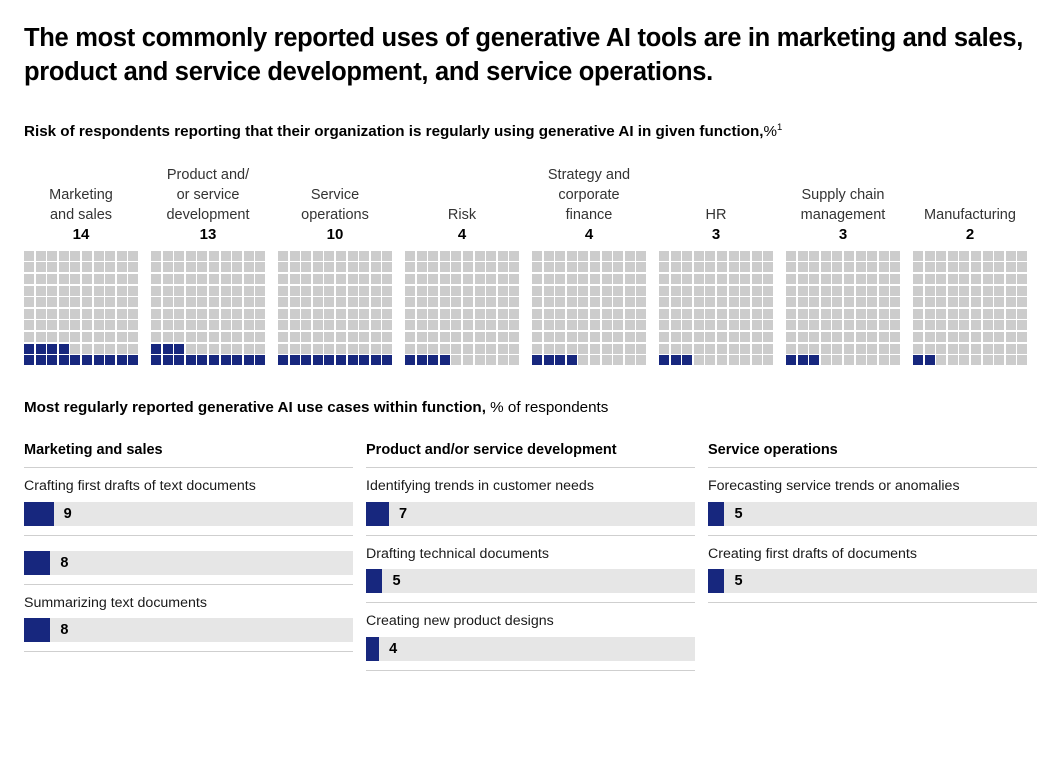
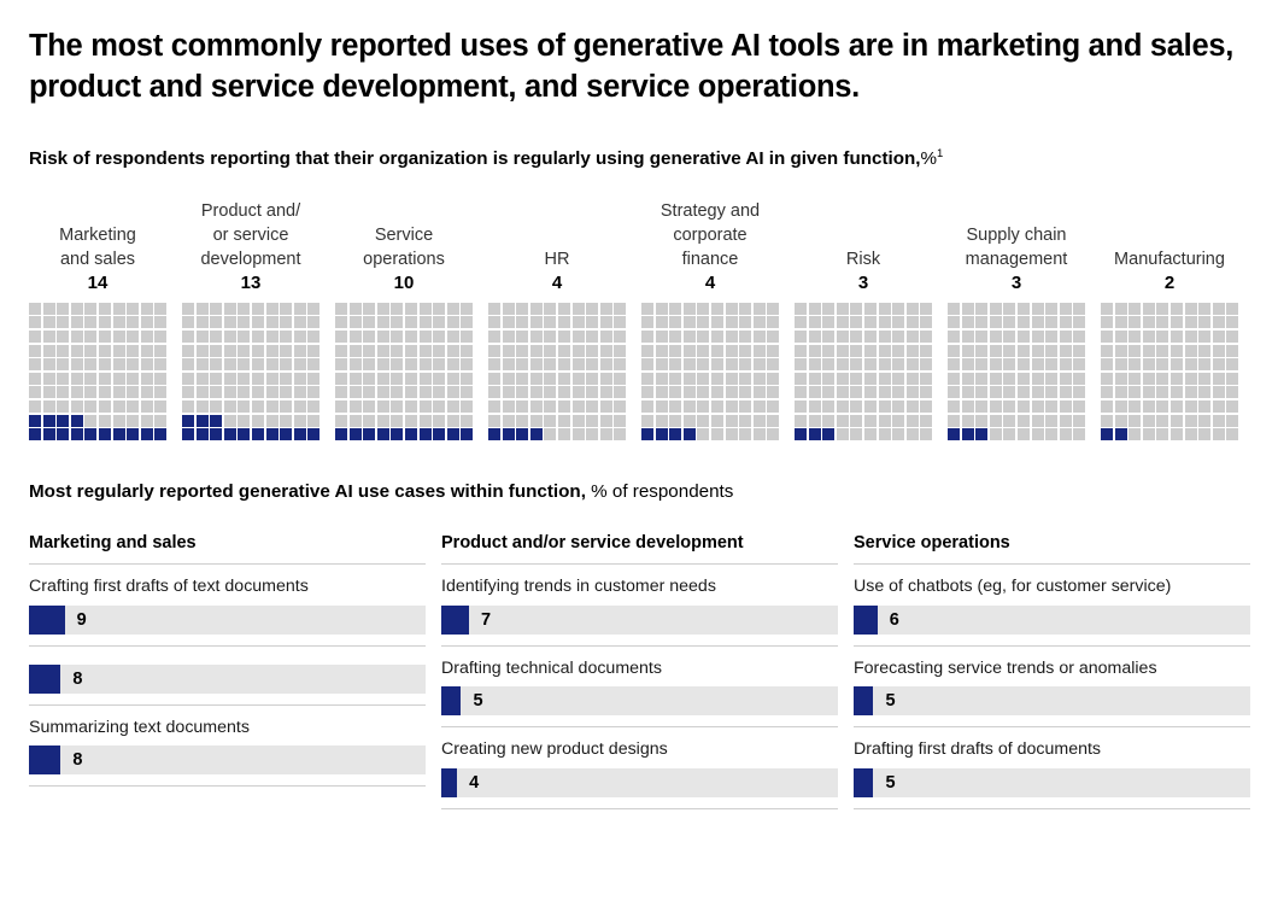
  The most commonly reported uses of generative AI tools are in marketing and sales, product and service development, and service operations.
  Risk of respondents reporting that their organization is regularly using generative AI in given function,%1
  Marketing
  and sales
  14
  Product and/
  or service
  development
  13
  Service
  operations
  10
- Risk
+ HR
  4
  Strategy and
  corporate
  finance
  4
- HR
+ Risk
  3
  Supply chain
  management
  3
  Manufacturing
  2
  Most regularly reported generative AI use cases within function, % of respondents
  Marketing and sales
  Crafting first drafts of text documents
  9
  8
  Summarizing text documents
  8
  Product and/or service development
  Identifying trends in customer needs
  7
  Drafting technical documents
  5
  Creating new product designs
  4
  Service operations
+ Use of chatbots (eg, for customer service)
+ 6
  Forecasting service trends or anomalies
  5
- Creating first drafts of documents
+ Drafting first drafts of documents
  5
